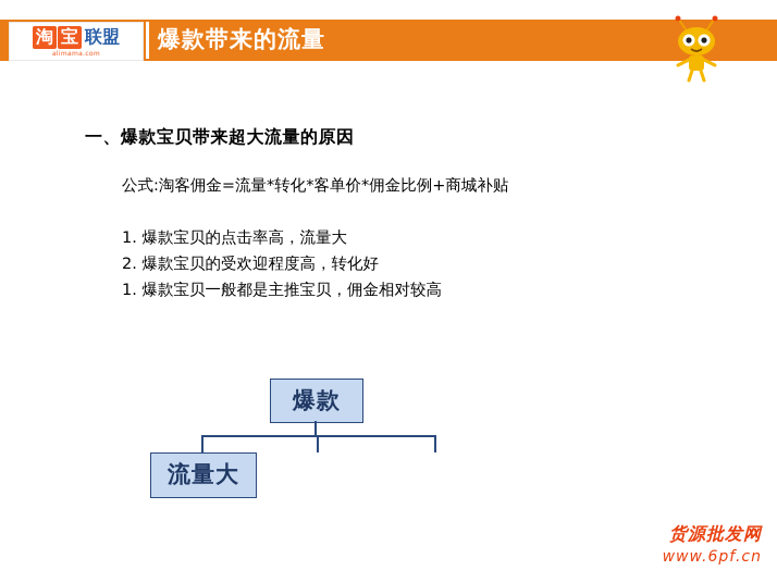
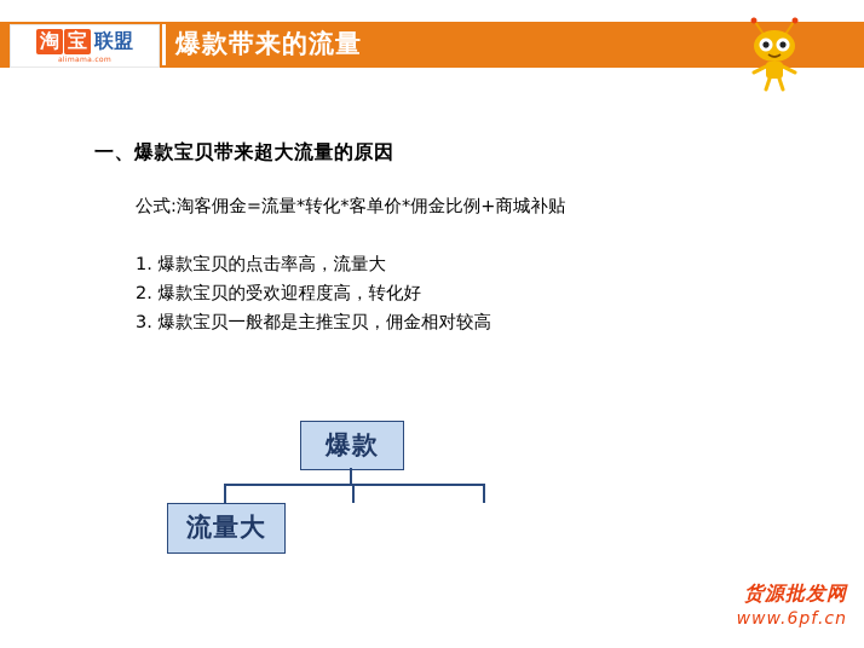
  淘
  宝
  联盟
  爆款带来的流量
  一、爆款宝贝带来超大流量的原因
  公式:淘客佣金=流量*转化*客单价*佣金比例+商城补贴
  1. 爆款宝贝的点击率高，流量大
  2. 爆款宝贝的受欢迎程度高，转化好
- 1. 爆款宝贝一般都是主推宝贝，佣金相对较高
+ 3. 爆款宝贝一般都是主推宝贝，佣金相对较高
  爆款
  流量大
  货源批发网
  www.6pf.cn
